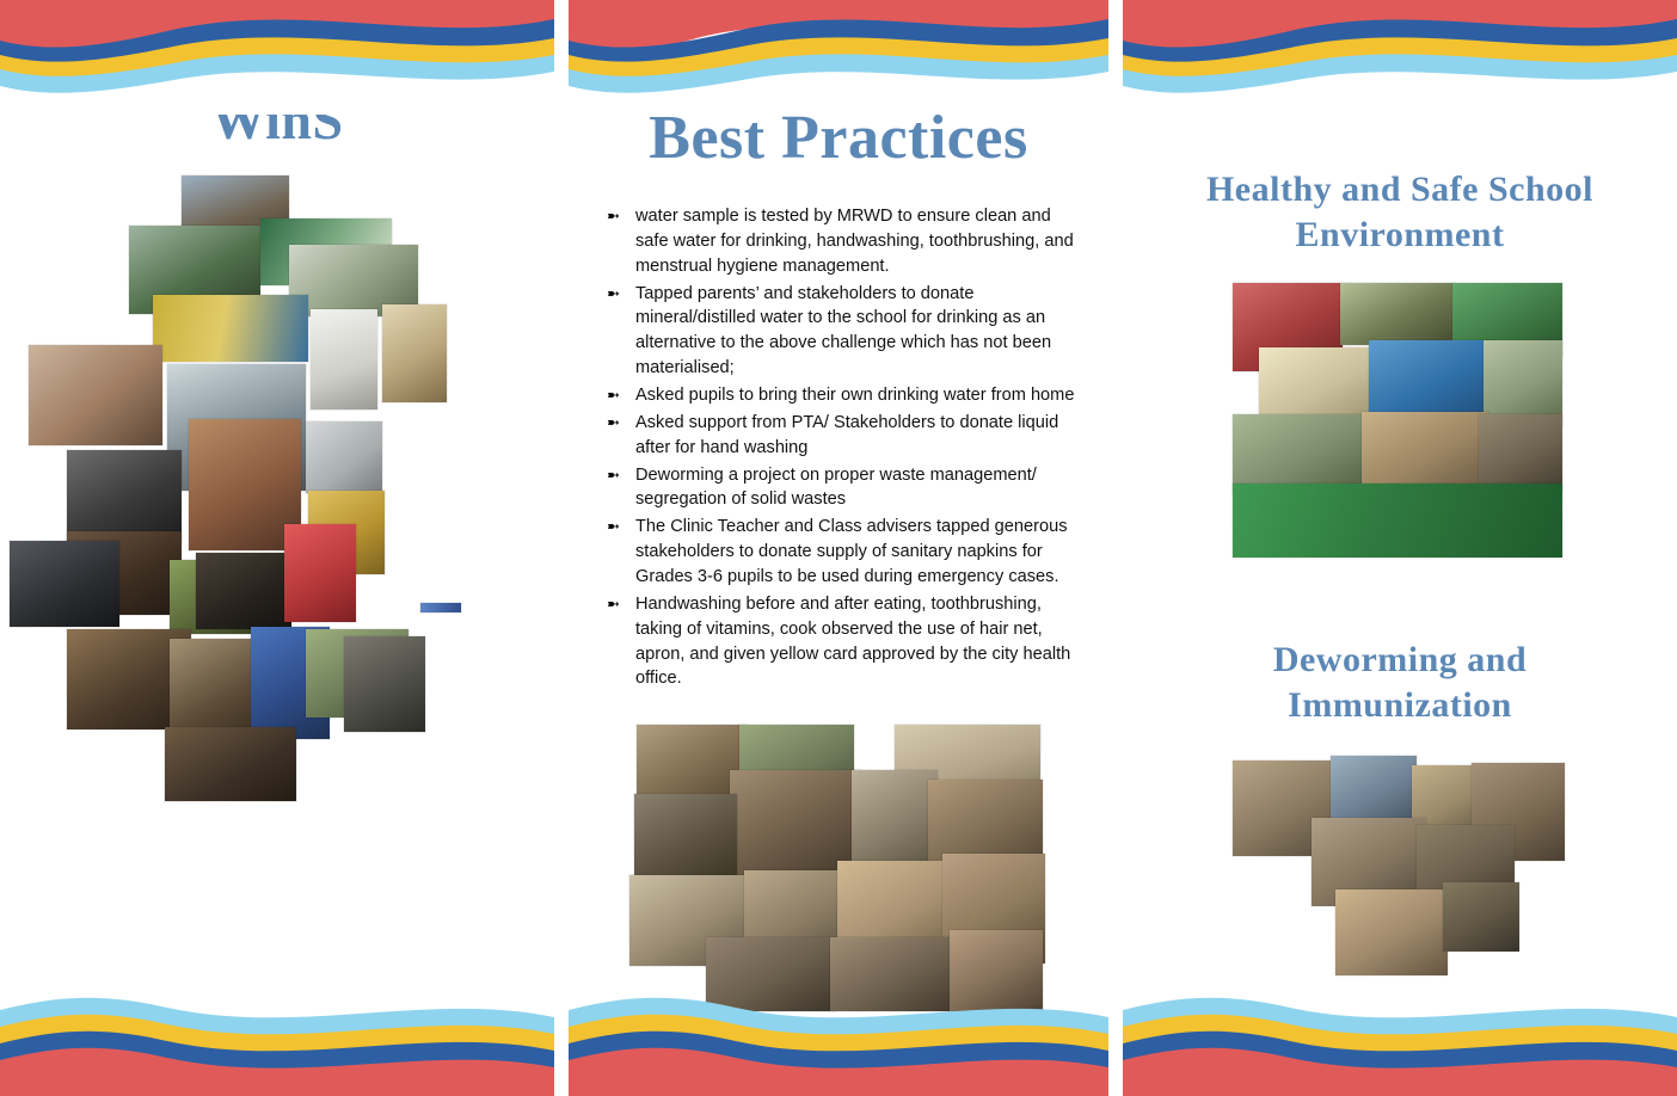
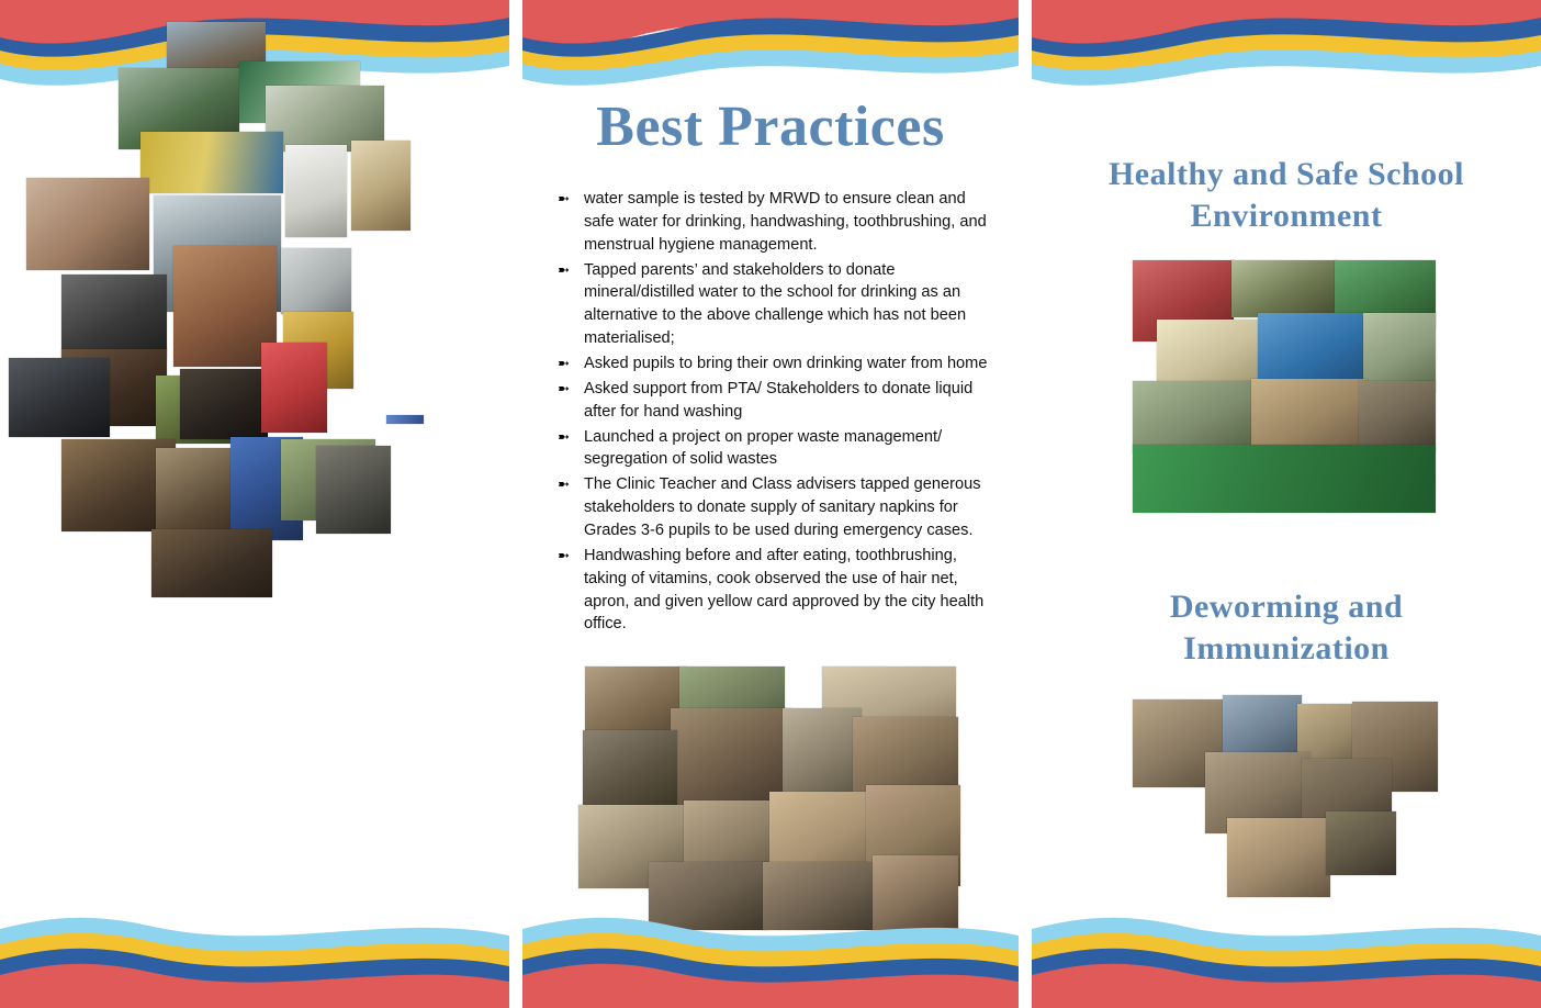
- WinS
  Best Practices
  ➼
  water sample is tested by MRWD to ensure clean and safe water for drinking, handwashing, toothbrushing, and menstrual hygiene management.
  ➼
  Tapped parents’ and stakeholders to donate mineral/distilled water to the school for drinking as an alternative to the above challenge which has not been materialised;
  ➼
  Asked pupils to bring their own drinking water from home
  ➼
  Asked support from PTA/ Stakeholders to donate liquid after for hand washing
  ➼
- Deworming a project on proper waste management/ segregation of solid wastes
+ Launched a project on proper waste management/ segregation of solid wastes
  ➼
  The Clinic Teacher and Class advisers tapped generous stakeholders to donate supply of sanitary napkins for Grades 3-6 pupils to be used during emergency cases.
  ➼
  Handwashing before and after eating, toothbrushing, taking of vitamins, cook observed the use of hair net, apron, and given yellow card approved by the city health office.
  Healthy and Safe School Environment
  Deworming and Immunization
